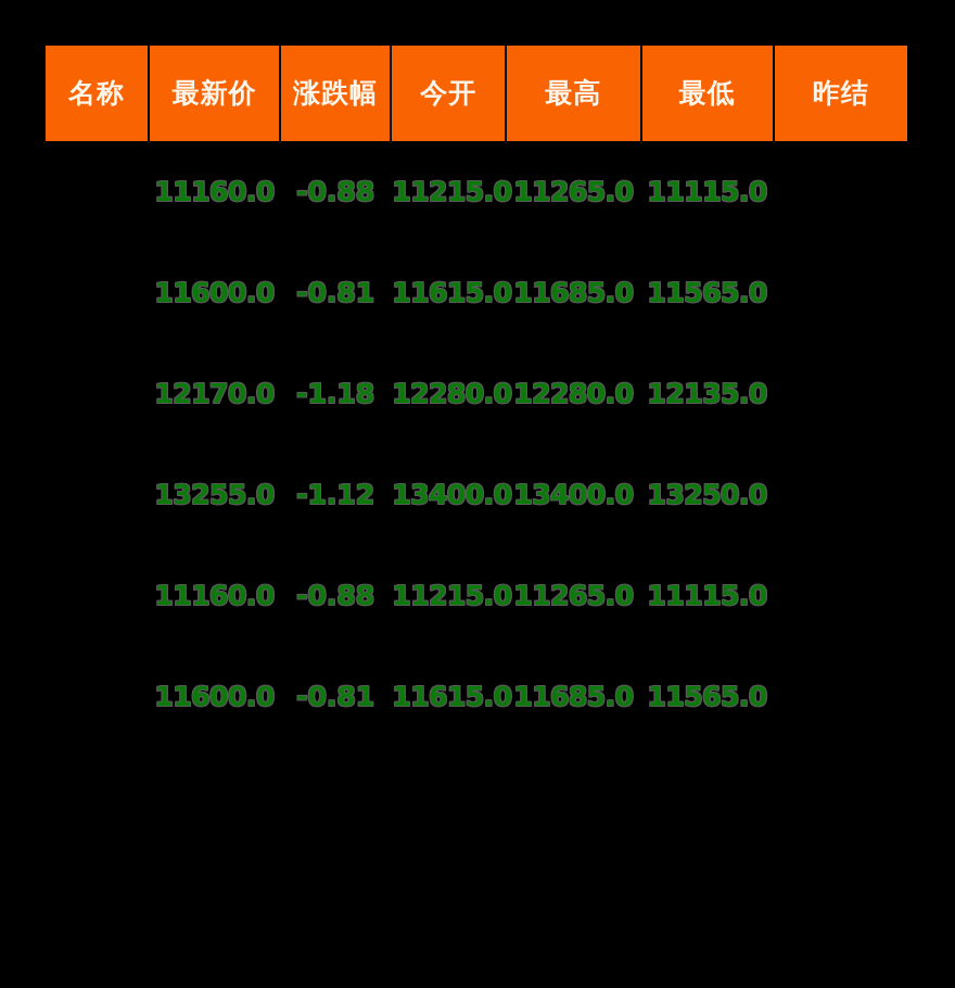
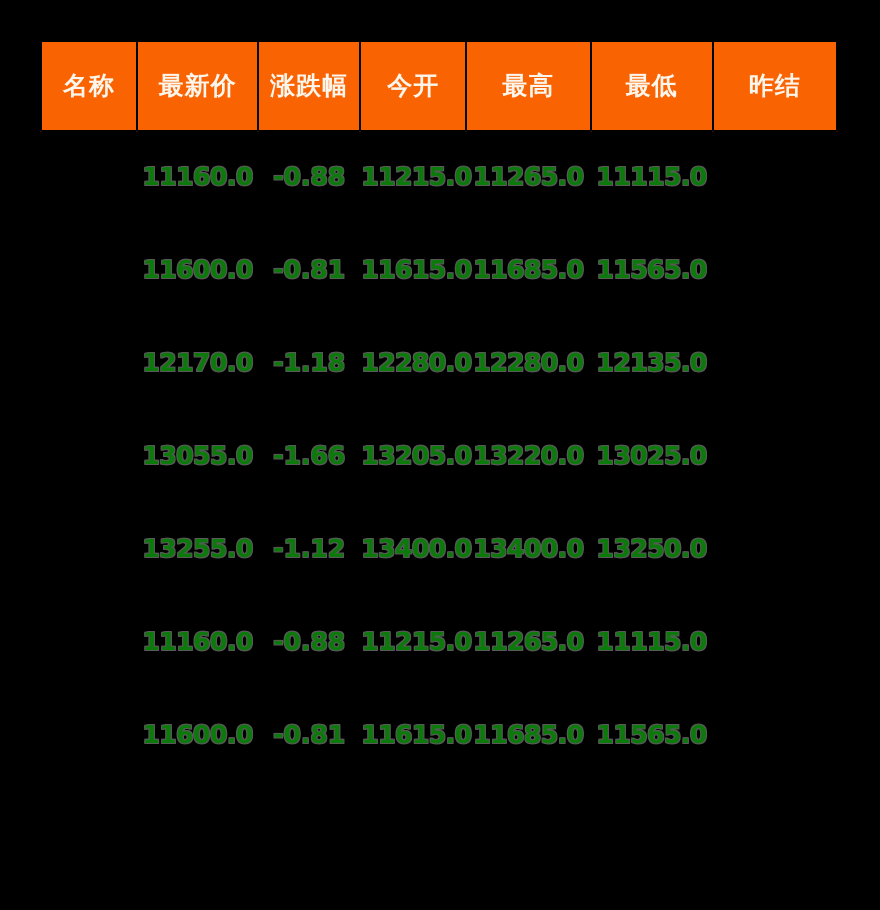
  名称	最新价	涨跌幅	今开	最高	最低	昨结
  	11160.0	-0.88	11215.0	11265.0	11115.0
  	11600.0	-0.81	11615.0	11685.0	11565.0
  	12170.0	-1.18	12280.0	12280.0	12135.0
+ 	13055.0	-1.66	13205.0	13220.0	13025.0
  	13255.0	-1.12	13400.0	13400.0	13250.0
  	11160.0	-0.88	11215.0	11265.0	11115.0
  	11600.0	-0.81	11615.0	11685.0	11565.0
